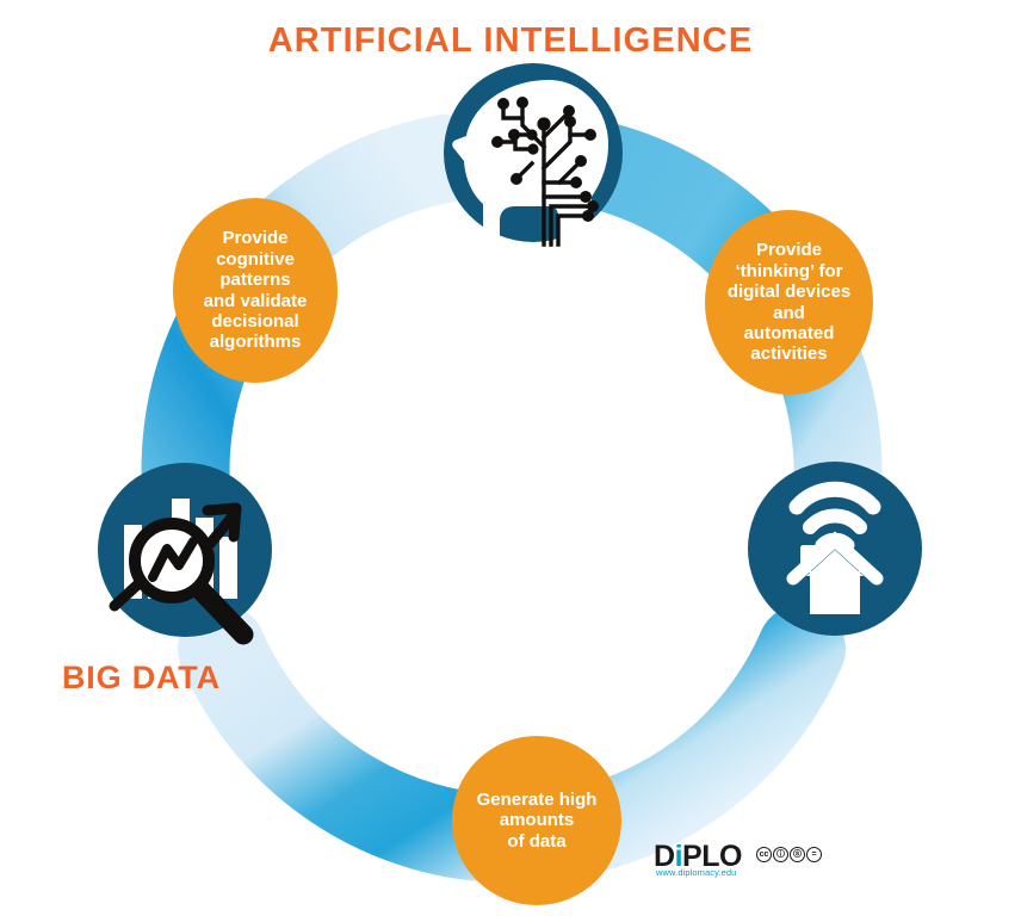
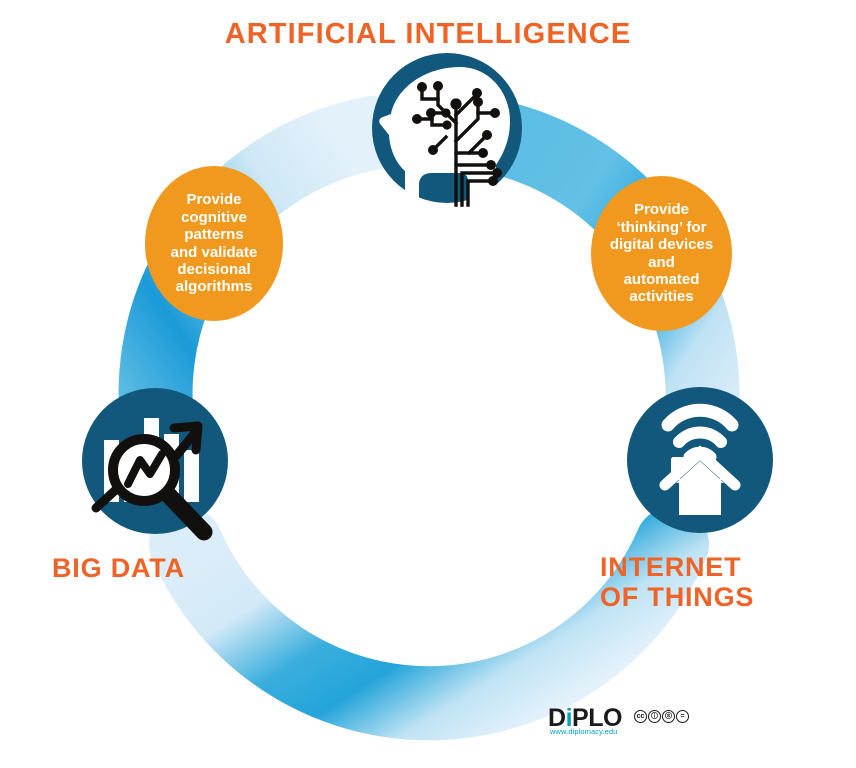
  ARTIFICIAL INTELLIGENCE
+ INTERNET
+ OF THINGS
  BIG DATA
  Provide
  cognitive
  patterns
  and validate
  decisional
  algorithms
  Provide
  ‘thinking’ for
  digital devices
  and
  automated
  activities
- Generate high
- amounts
- of data
  DiPLO
  www.diplomacy.edu
